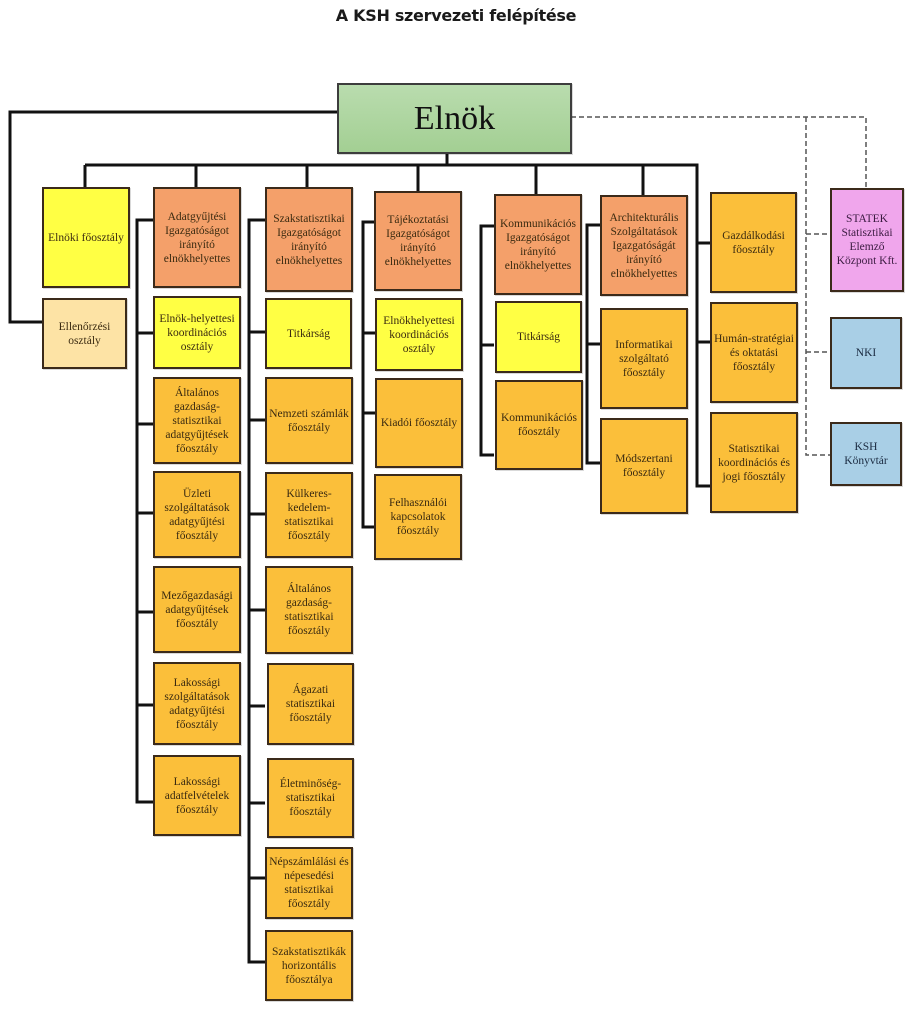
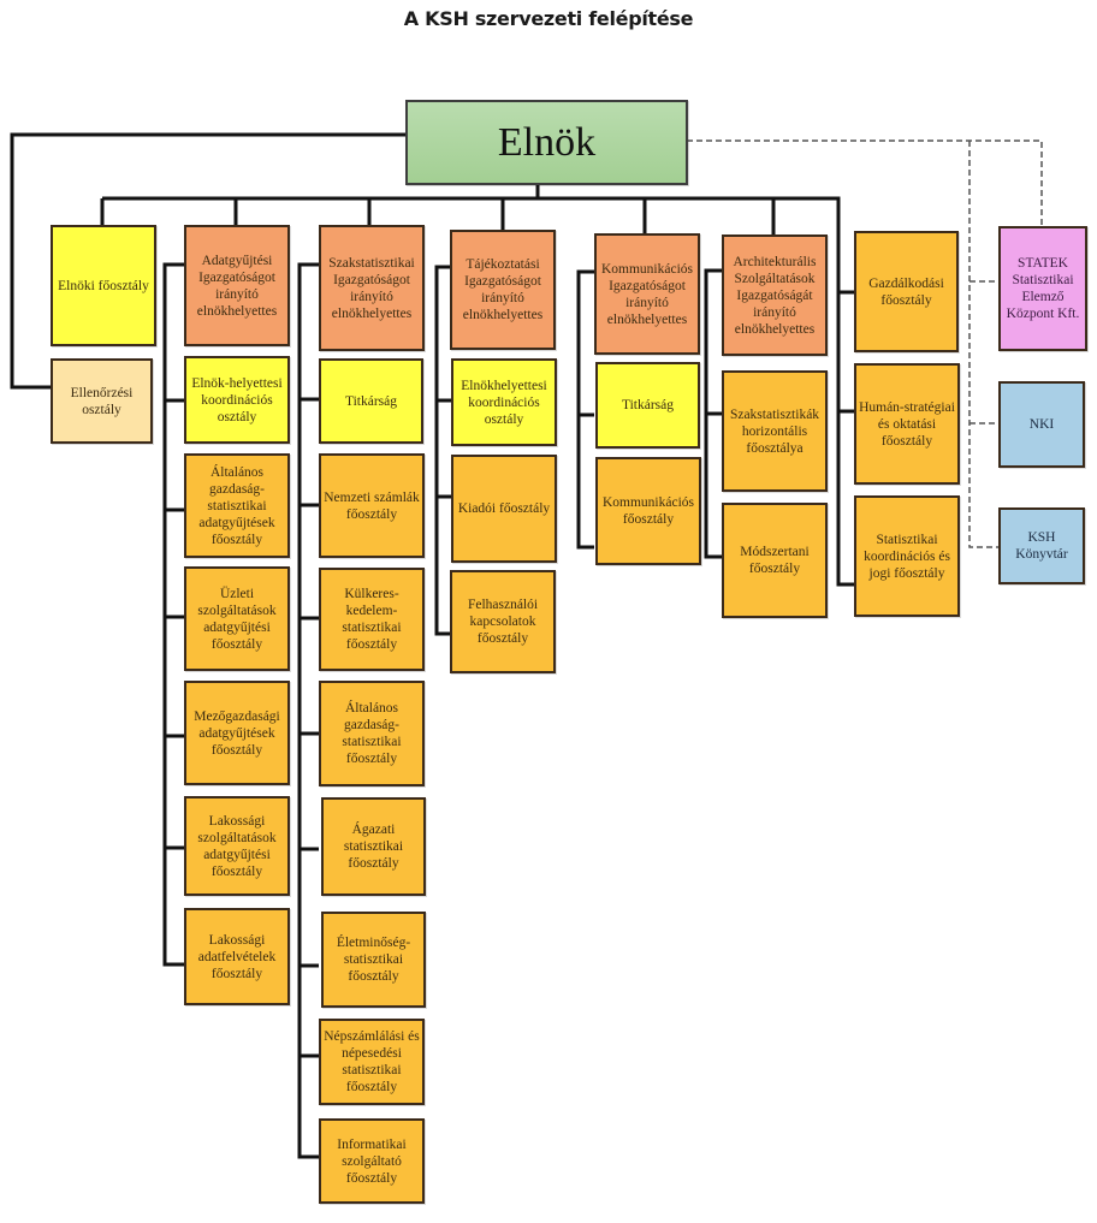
  A KSH szervezeti felépítése
  Elnök
  Elnöki főosztály
  Ellenőrzési osztály
  Adatgyűjtési Igazgatóságot irányító elnökhelyettes
  Elnök-helyettesi koordinációs osztály
  Általános gazdaság-statisztikai adatgyűjtések főosztály
  Üzleti szolgáltatások adatgyűjtési főosztály
  Mezőgazdasági adatgyűjtések főosztály
  Lakossági szolgáltatások adatgyűjtési főosztály
  Lakossági adatfelvételek főosztály
  Szakstatisztikai Igazgatóságot irányító elnökhelyettes
  Titkárság
  Nemzeti számlák főosztály
  Külkeres-kedelem-statisztikai főosztály
  Általános gazdaság-statisztikai főosztály
  Ágazati statisztikai főosztály
  Életminőség-statisztikai főosztály
  Népszámlálási és népesedési statisztikai főosztály
- Szakstatisztikák horizontális főosztálya
+ Informatikai szolgáltató főosztály
  Tájékoztatási Igazgatóságot irányító elnökhelyettes
  Elnökhelyettesi koordinációs osztály
  Kiadói főosztály
  Felhasználói kapcsolatok főosztály
  Kommunikációs Igazgatóságot irányító elnökhelyettes
  Titkárság
  Kommunikációs főosztály
  Architekturális Szolgáltatások Igazgatóságát irányító elnökhelyettes
- Informatikai szolgáltató főosztály
+ Szakstatisztikák horizontális főosztálya
  Módszertani főosztály
  Gazdálkodási főosztály
  Humán-stratégiai és oktatási főosztály
  Statisztikai koordinációs és jogi főosztály
  STATEK Statisztikai Elemző Központ Kft.
  NKI
  KSH Könyvtár
